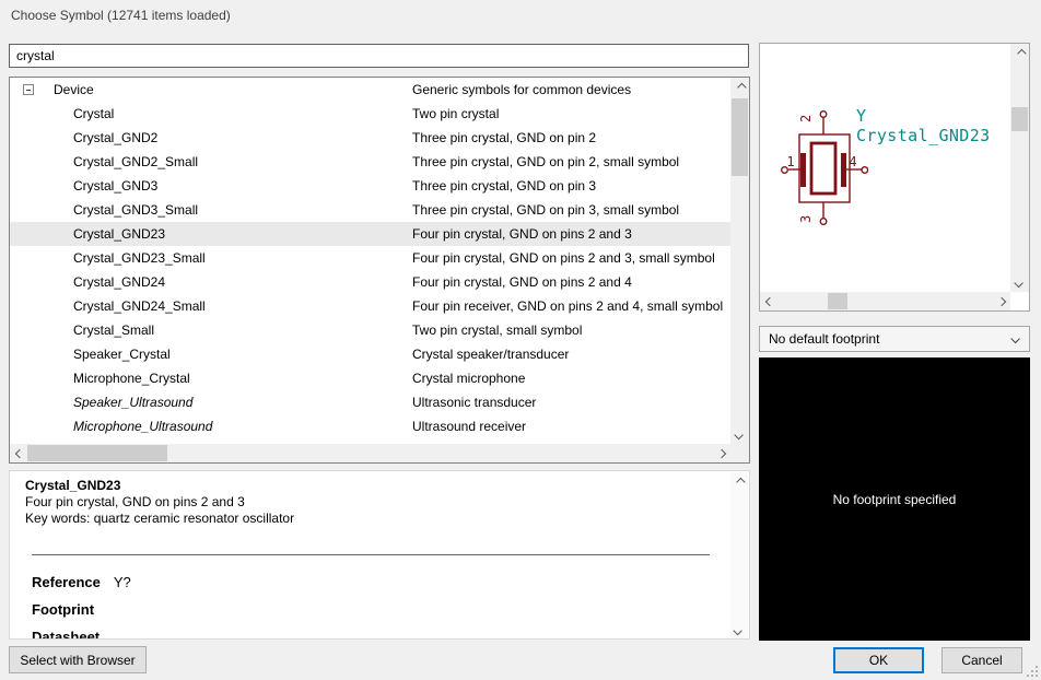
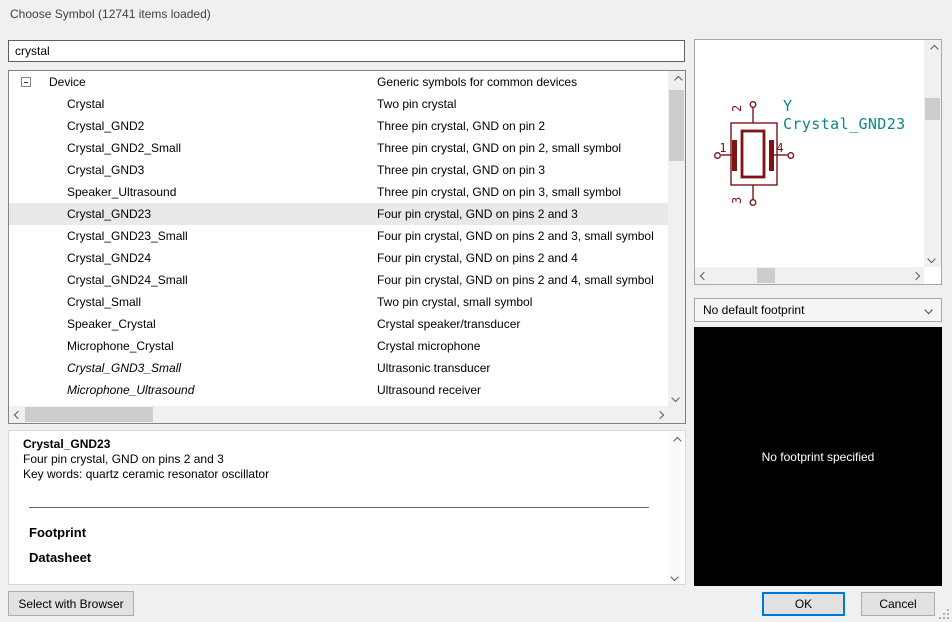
  Choose Symbol (12741 items loaded)
  crystal
  Device
  Generic symbols for common devices
  Crystal
  Two pin crystal
  Crystal_GND2
  Three pin crystal, GND on pin 2
  Crystal_GND2_Small
  Three pin crystal, GND on pin 2, small symbol
  Crystal_GND3
  Three pin crystal, GND on pin 3
- Crystal_GND3_Small
+ Speaker_Ultrasound
  Three pin crystal, GND on pin 3, small symbol
  Crystal_GND23
  Four pin crystal, GND on pins 2 and 3
  Crystal_GND23_Small
  Four pin crystal, GND on pins 2 and 3, small symbol
  Crystal_GND24
  Four pin crystal, GND on pins 2 and 4
  Crystal_GND24_Small
- Four pin receiver, GND on pins 2 and 4, small symbol
+ Four pin crystal, GND on pins 2 and 4, small symbol
  Crystal_Small
  Two pin crystal, small symbol
  Speaker_Crystal
  Crystal speaker/transducer
  Microphone_Crystal
  Crystal microphone
- Speaker_Ultrasound
+ Crystal_GND3_Small
  Ultrasonic transducer
  Microphone_Ultrasound
  Ultrasound receiver
  Crystal_GND23
  Four pin crystal, GND on pins 2 and 3
  Key words: quartz ceramic resonator oscillator
- Reference Y?
  Footprint
  Datasheet
  1
  4
  Y
  Crystal_GND23
  No default footprint
  No footprint specified
  Select with Browser
  OK
  Cancel
